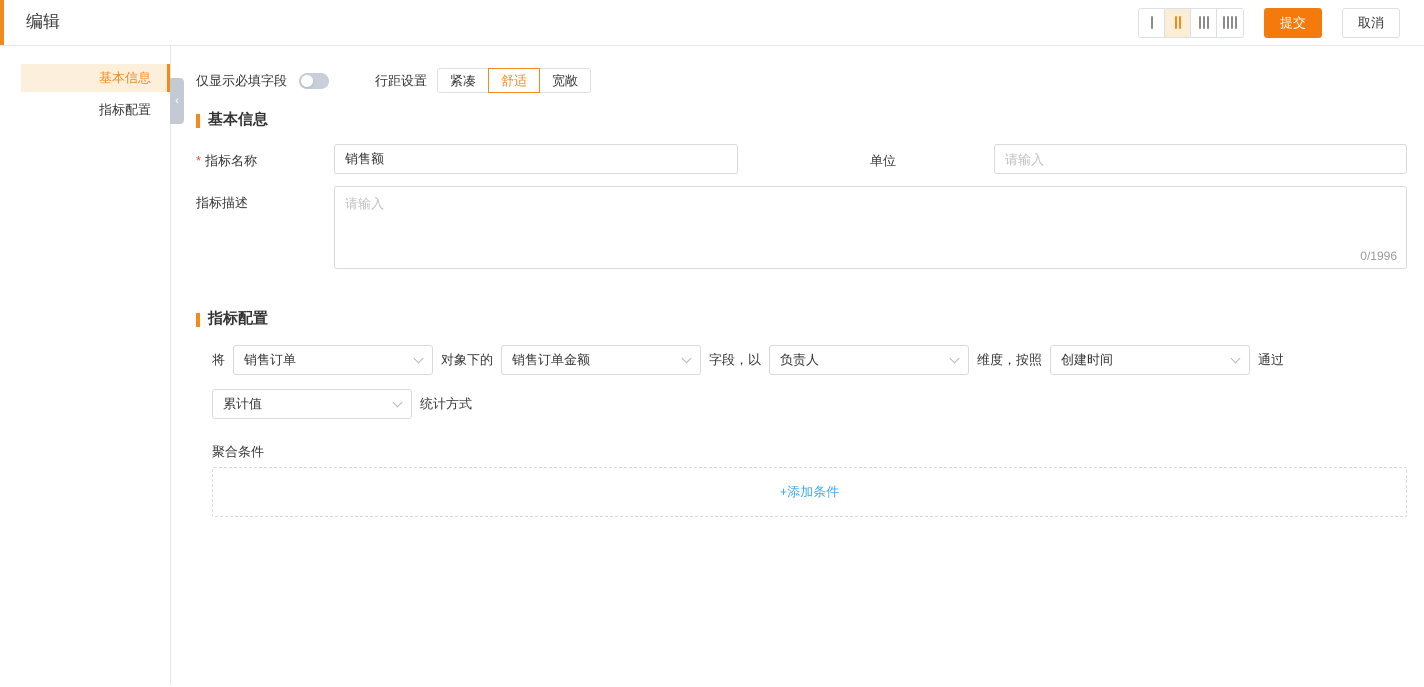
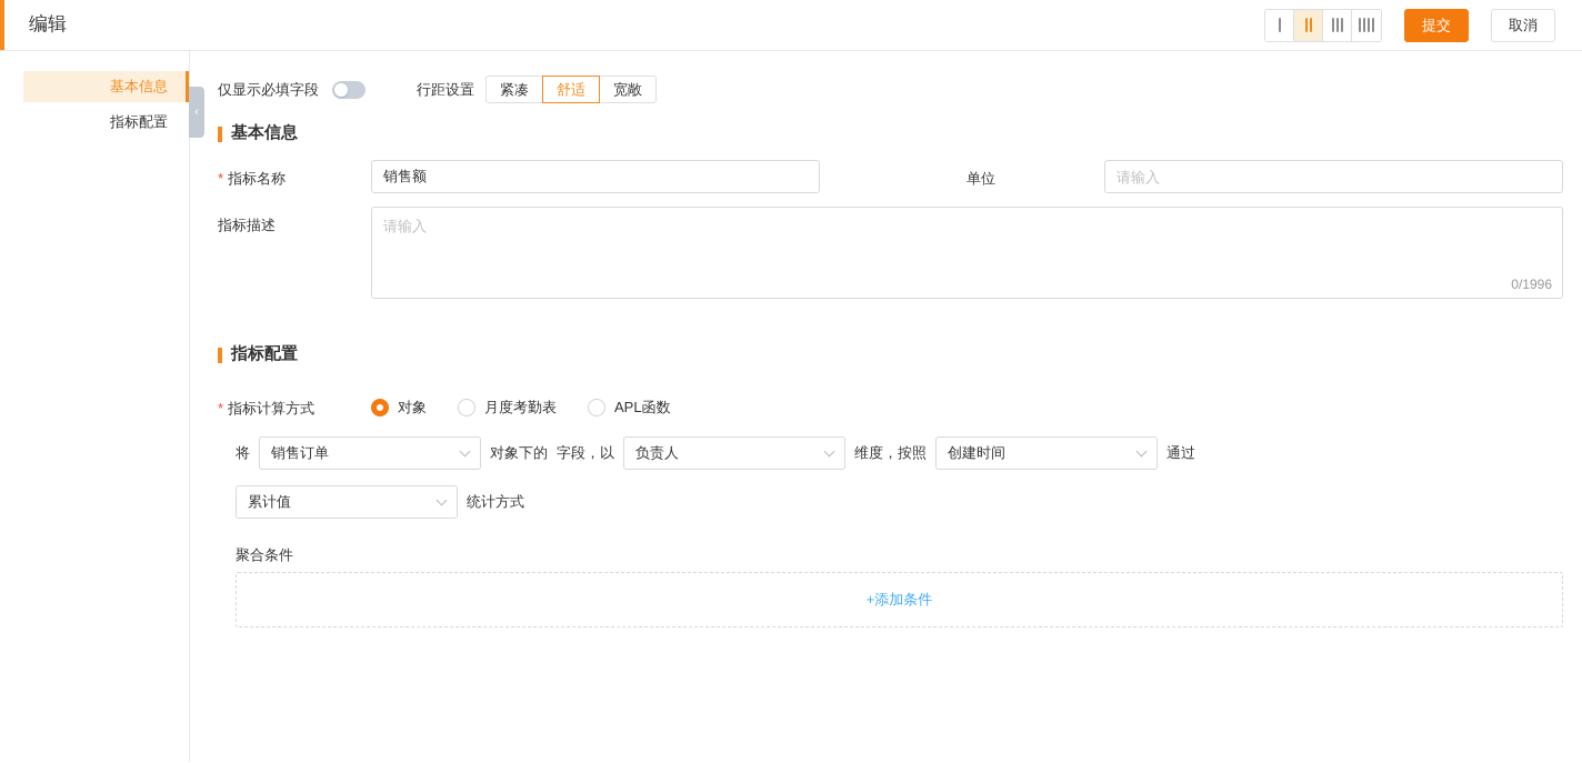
  编辑
  提交
  取消
  基本信息
  指标配置
  ‹
  仅显示必填字段
  行距设置
  紧凑
  舒适
  宽敞
  基本信息
  指标名称
  销售额
  单位
  请输入
  指标描述
  请输入
  0/1996
  指标配置
+ 指标计算方式
+ 对象
+ 月度考勤表
+ APL函数
  将
  销售订单
  对象下的
- 销售订单金额
  字段，以
  负责人
  维度，按照
  创建时间
  通过
  累计值
  统计方式
  聚合条件
  +添加条件
